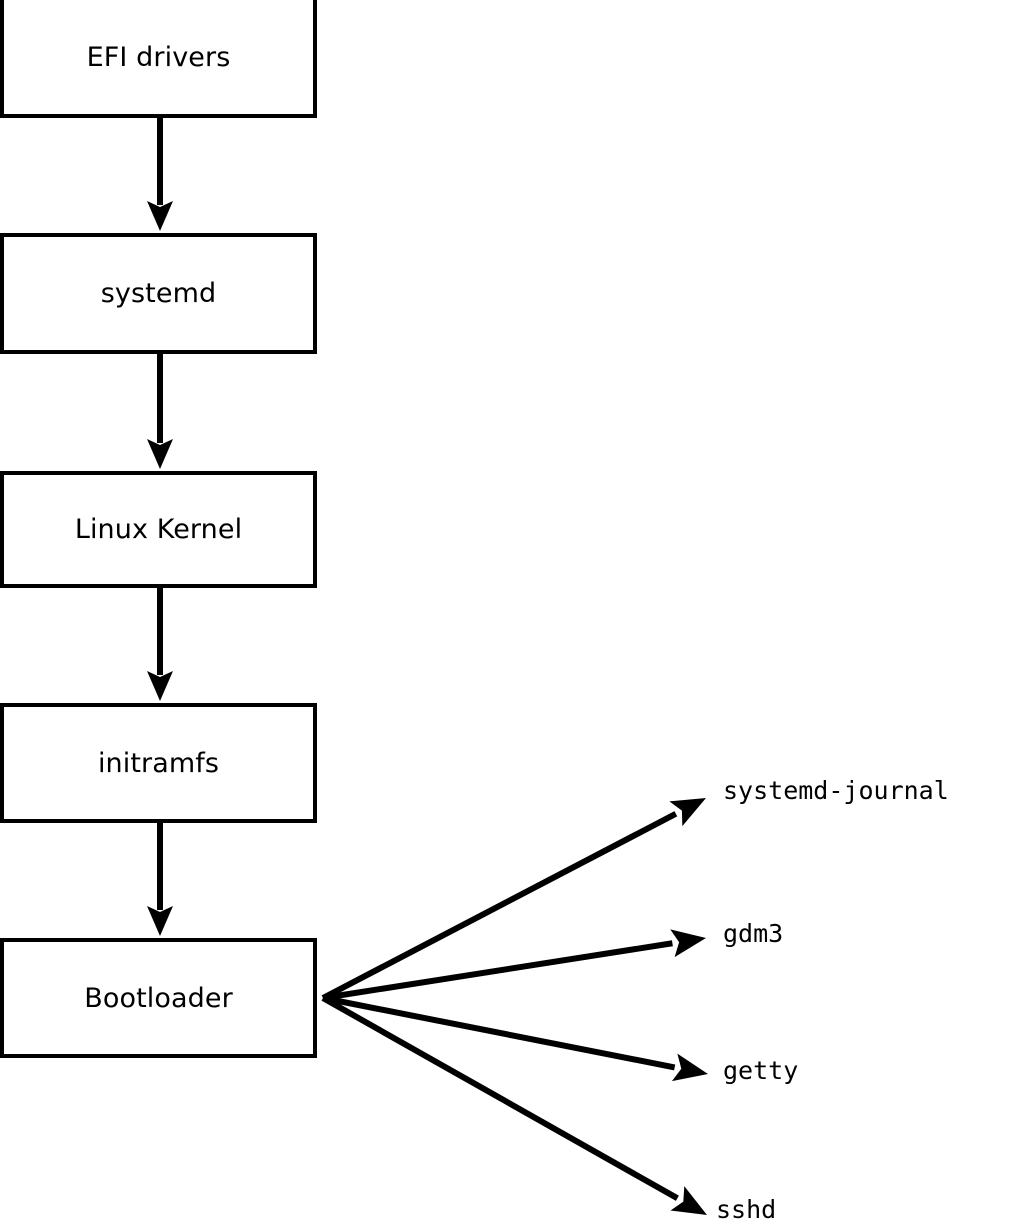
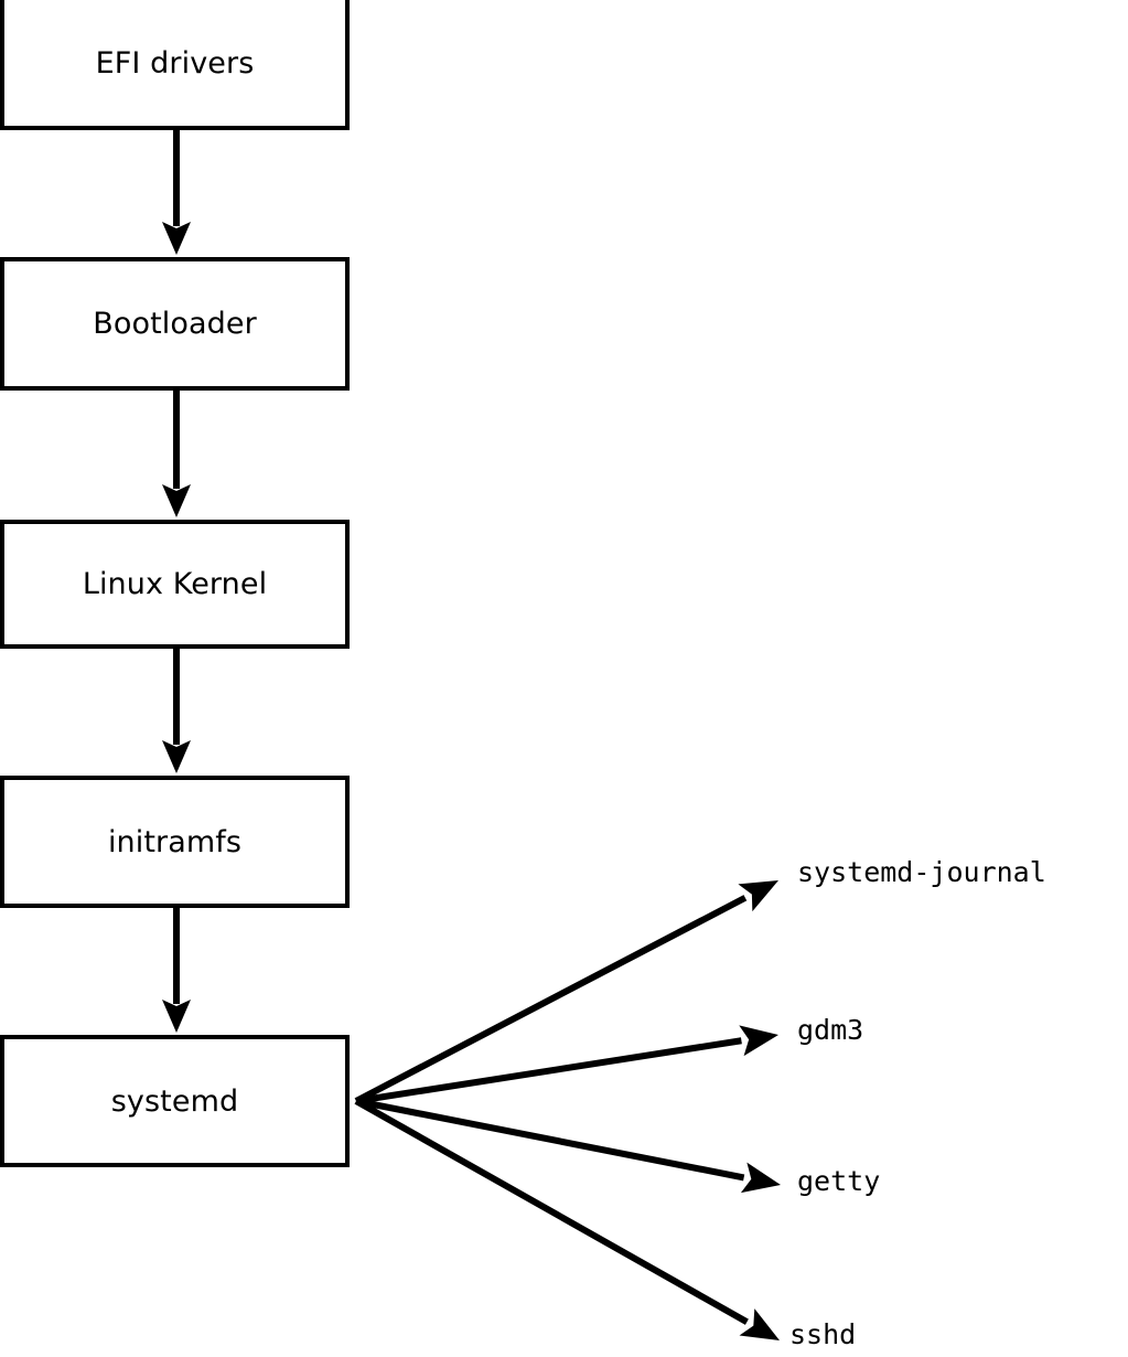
  EFI drivers
- systemd
+ Bootloader
  Linux Kernel
  initramfs
- Bootloader
+ systemd
  systemd-journal
  gdm3
  getty
  sshd
